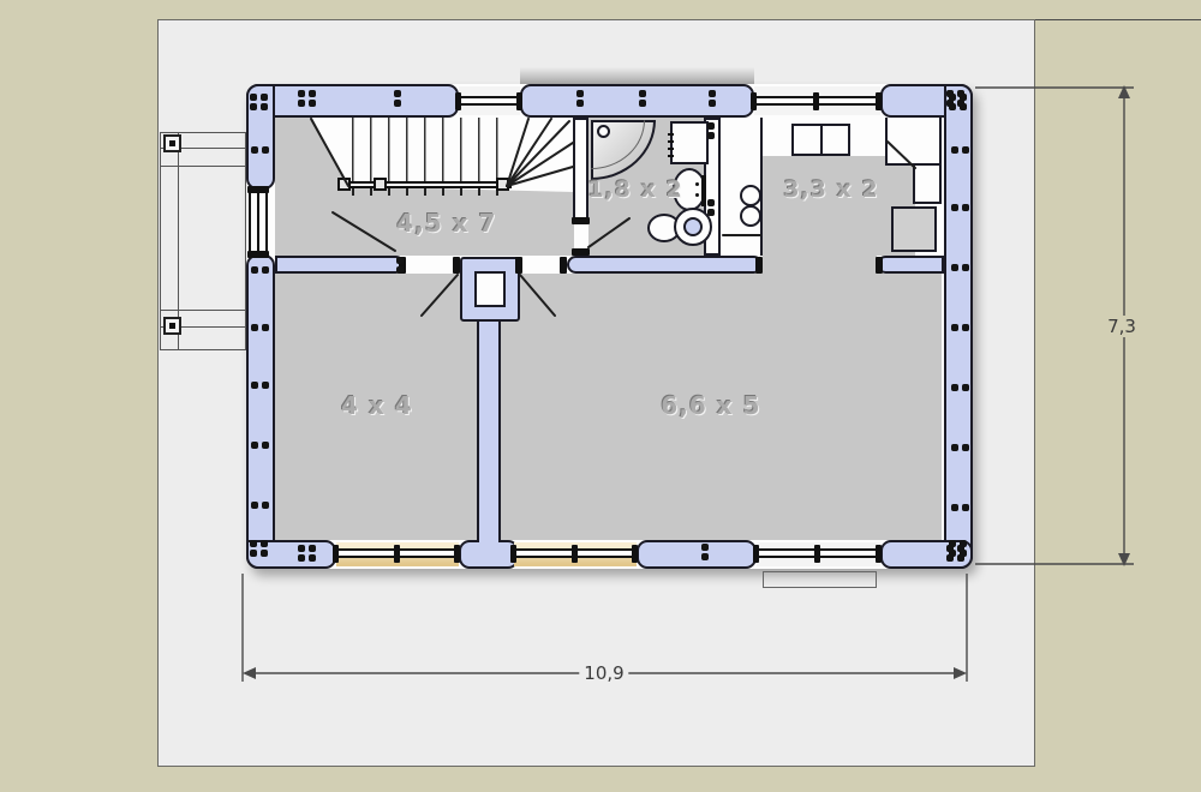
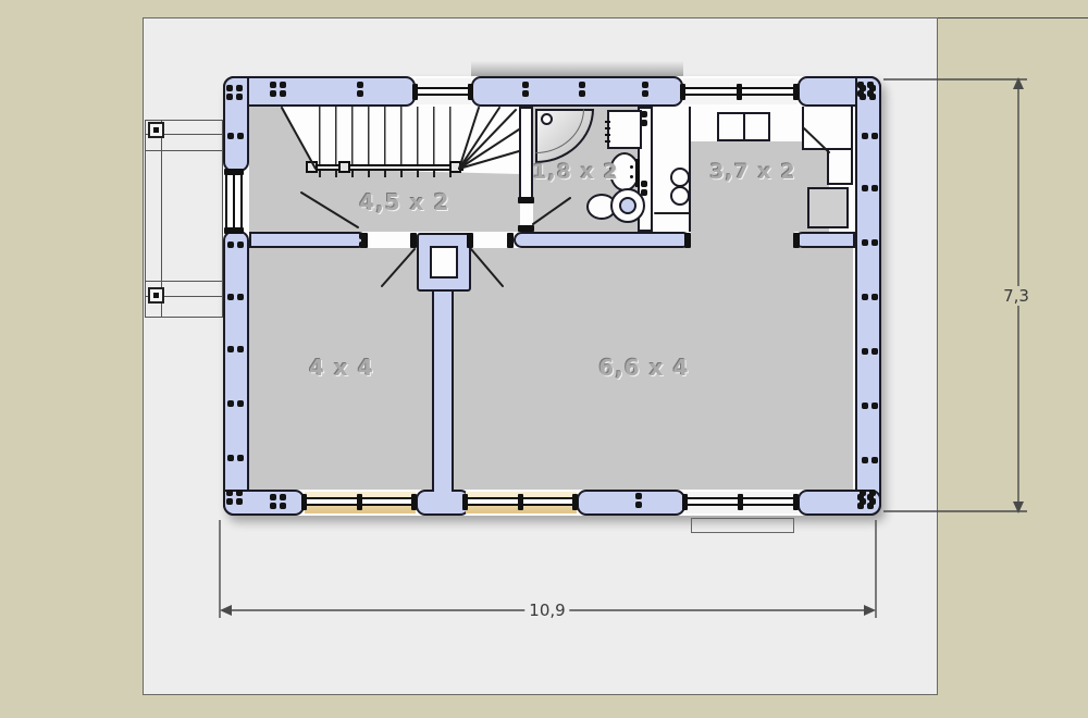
- 4,5 x 7
+ 4,5 x 2
  1,8 x 2
- 3,3 x 2
+ 3,7 x 2
  4 x 4
- 6,6 x 5
+ 6,6 x 4
  10,9
  7,3
